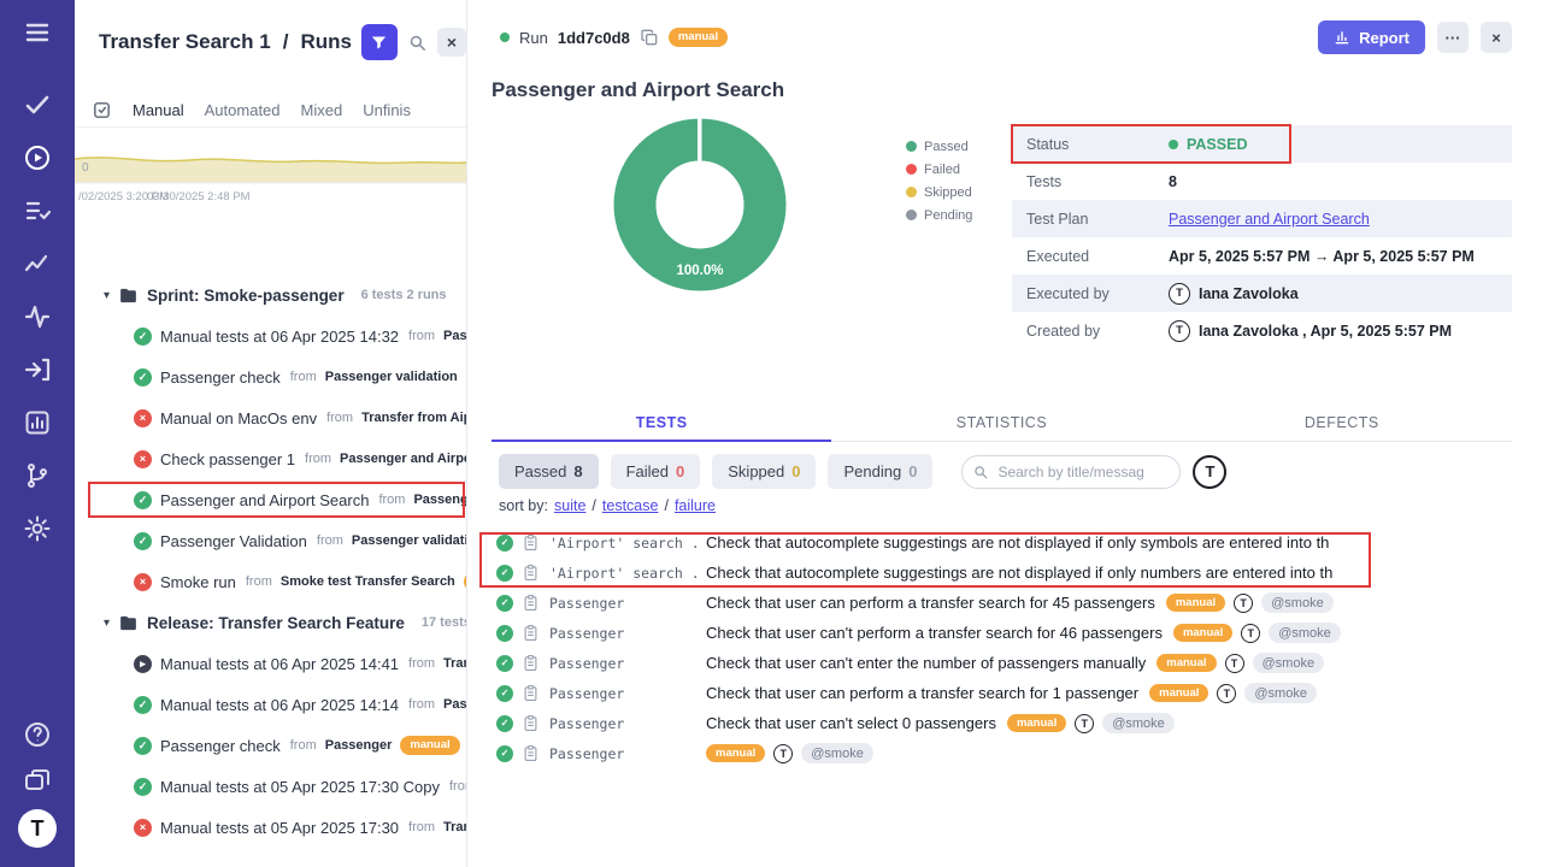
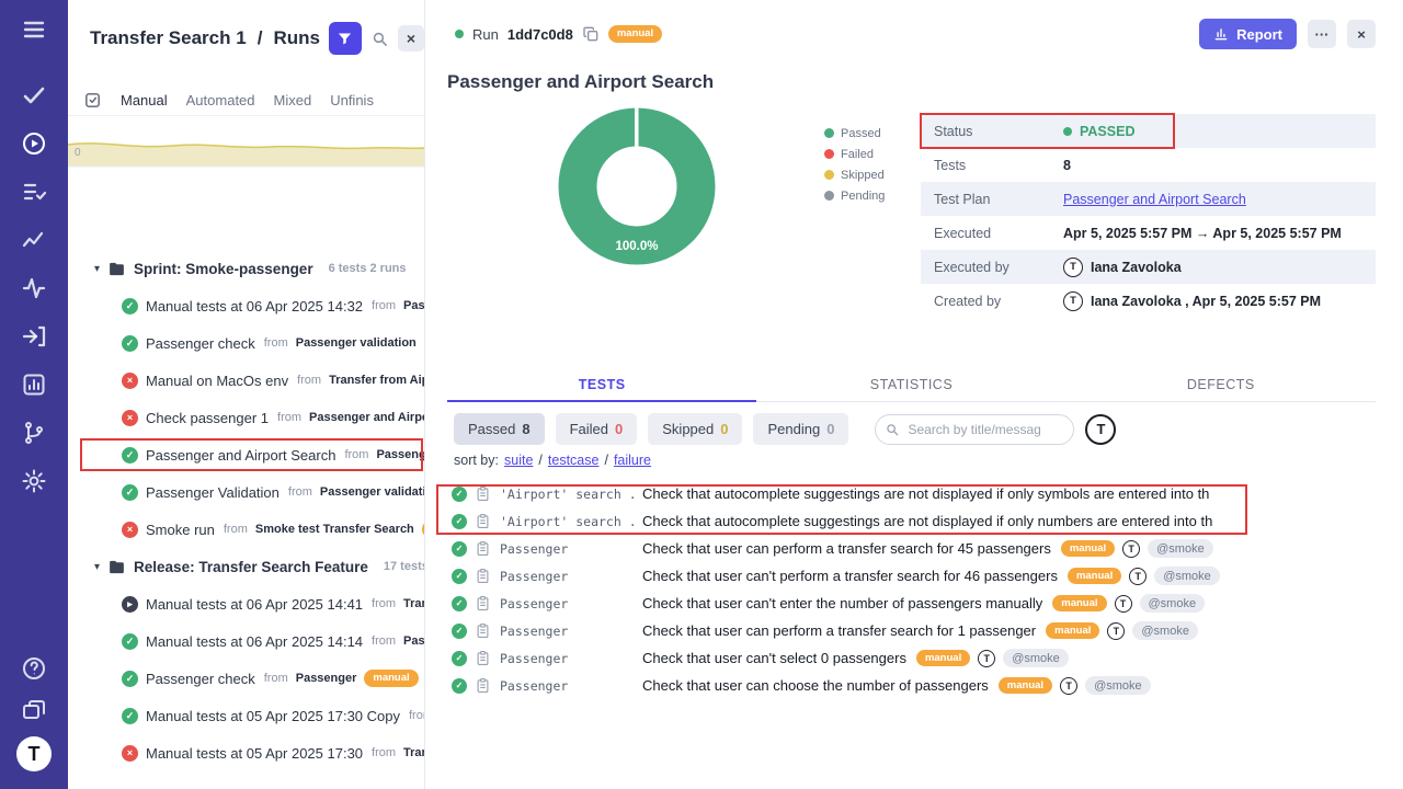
  T
  Transfer Search 1
  /
  Runs
  ×
  Manual
  Automated
  Mixed
  Unfinis
  0
- /02/2025 3:20 PM
- 03/30/2025 2:48 PM
  ▾
  Sprint: Smoke-passenger
  6 tests 2 runs
  ✓
  Manual tests at 06 Apr 2025 14:32
  from
  Pas
  ✓
  Passenger check
  from
  Passenger validation
  ×
  Manual on MacOs env
  from
  Transfer from Ai
  ×
  Check passenger 1
  from
  ✓
  Passenger and Airport Search
  from
  ✓
  Passenger Validation
  from
  Passenger validati
  ×
  Smoke run
  from
  Smoke test Transfer Search
  ▾
  Release: Transfer Search Feature
  17 test
  ▸
  Manual tests at 06 Apr 2025 14:41
  from
  Tra
  ✓
  Manual tests at 06 Apr 2025 14:14
  from
  Pas
  ✓
  Passenger check
  from
  Passenger
  manual
  ✓
  Manual tests at 05 Apr 2025 17:30 Copy
  fro
  ×
  Manual tests at 05 Apr 2025 17:30
  from
  Tra
  Run
  1dd7c0d8
  manual
  Report
  ···
  ×
  Passenger and Airport Search
  100.0%
  Passed
  Failed
  Skipped
  Pending
  Status
  PASSED
  Tests
  8
  Test Plan
  Passenger and Airport Search
  Executed
  Apr 5, 2025 5:57 PM → Apr 5, 2025 5:57 PM
  Executed by
  T
  Iana Zavoloka
  Created by
  T
  Iana Zavoloka , Apr 5, 2025 5:57 PM
  TESTS
  STATISTICS
  DEFECTS
  Passed
  8
  Failed
  0
  Skipped
  0
  Pending
  0
  Search by title/messag
  T
  sort by:
  suite
  /
  testcase
  /
  failure
  ✓
  'Airport' search .
  Check that autocomplete suggestings are not displayed if only symbols are entered into th
  ✓
  'Airport' search .
  Check that autocomplete suggestings are not displayed if only numbers are entered into th
  ✓
  Passenger
  Check that user can perform a transfer search for 45 passengers
  manual
  T
  @smoke
  ✓
  Passenger
  Check that user can't perform a transfer search for 46 passengers
  manual
  T
  @smoke
  ✓
  Passenger
  Check that user can't enter the number of passengers manually
  manual
  T
  @smoke
  ✓
  Passenger
  Check that user can perform a transfer search for 1 passenger
  manual
  T
  @smoke
  ✓
  Passenger
  Check that user can't select 0 passengers
  manual
  T
  @smoke
  ✓
  Passenger
+ Check that user can choose the number of passengers
  manual
  T
  @smoke
